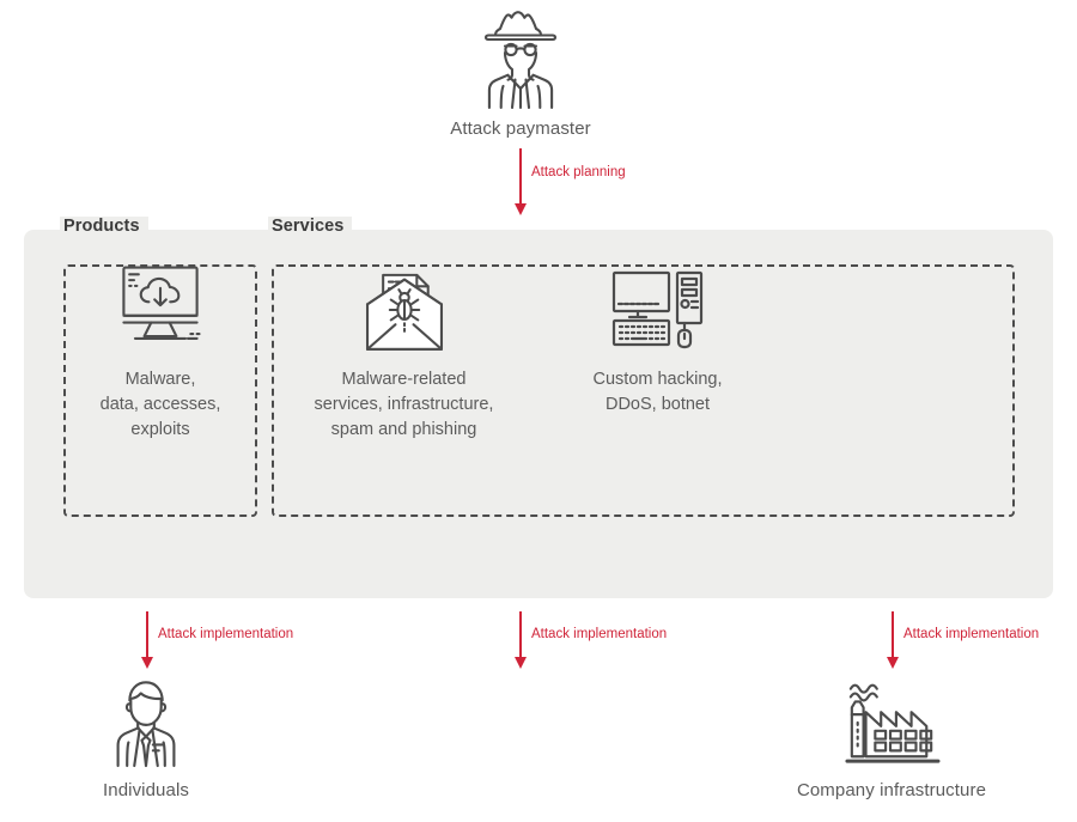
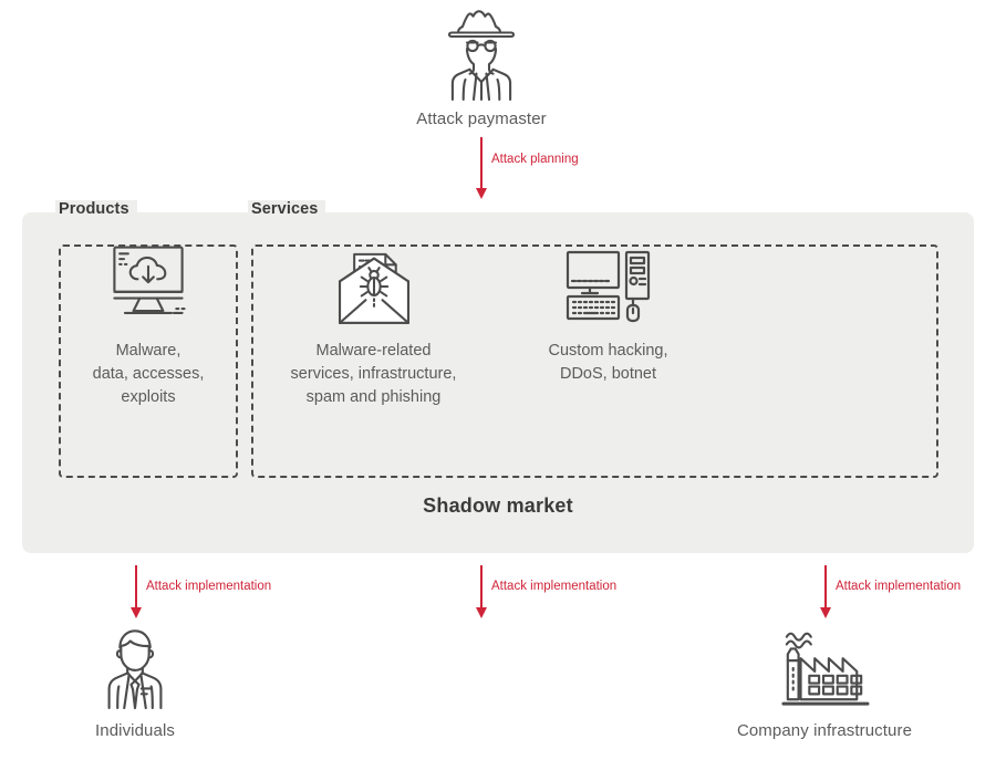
  Attack paymaster
  Attack planning
  Products
  Services
  Malware,
  data, accesses,
  exploits
  Malware-related
  services, infrastructure,
  spam and phishing
  Custom hacking,
  DDoS, botnet
+ Shadow market
  Attack implementation
  Attack implementation
  Attack implementation
  Individuals
  Company infrastructure
